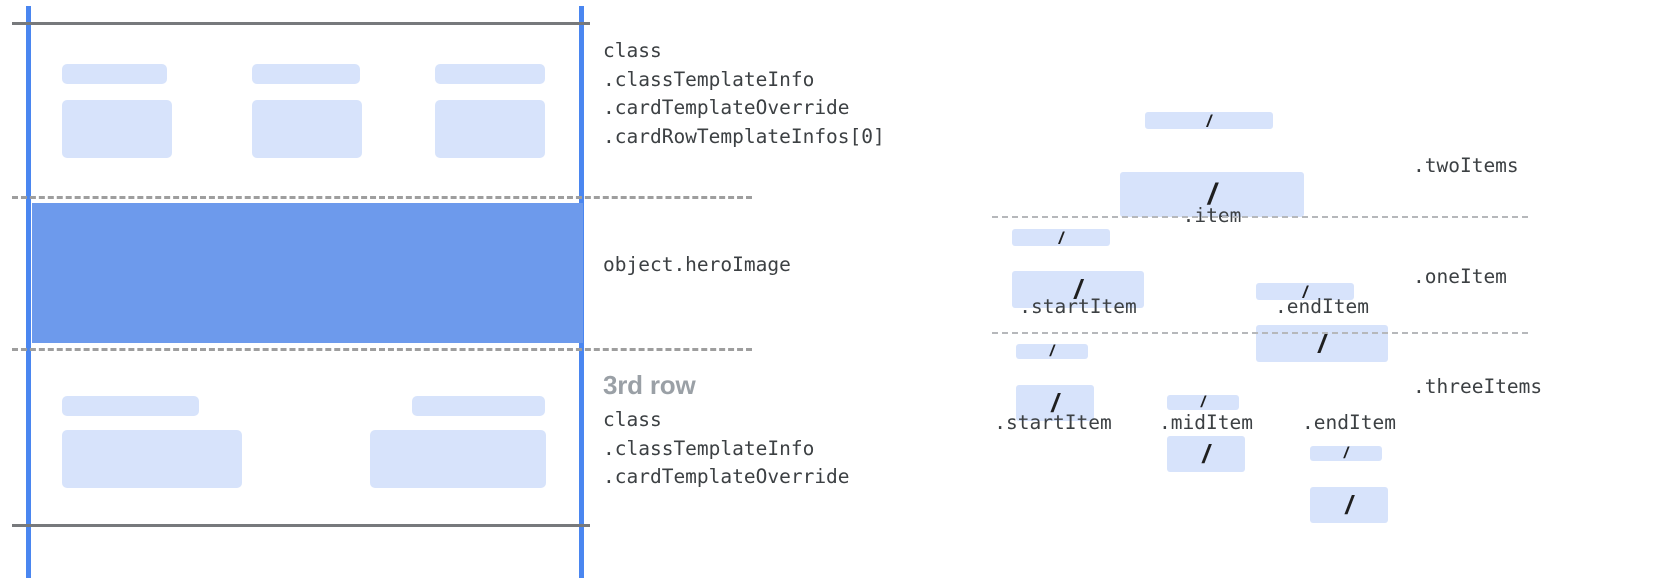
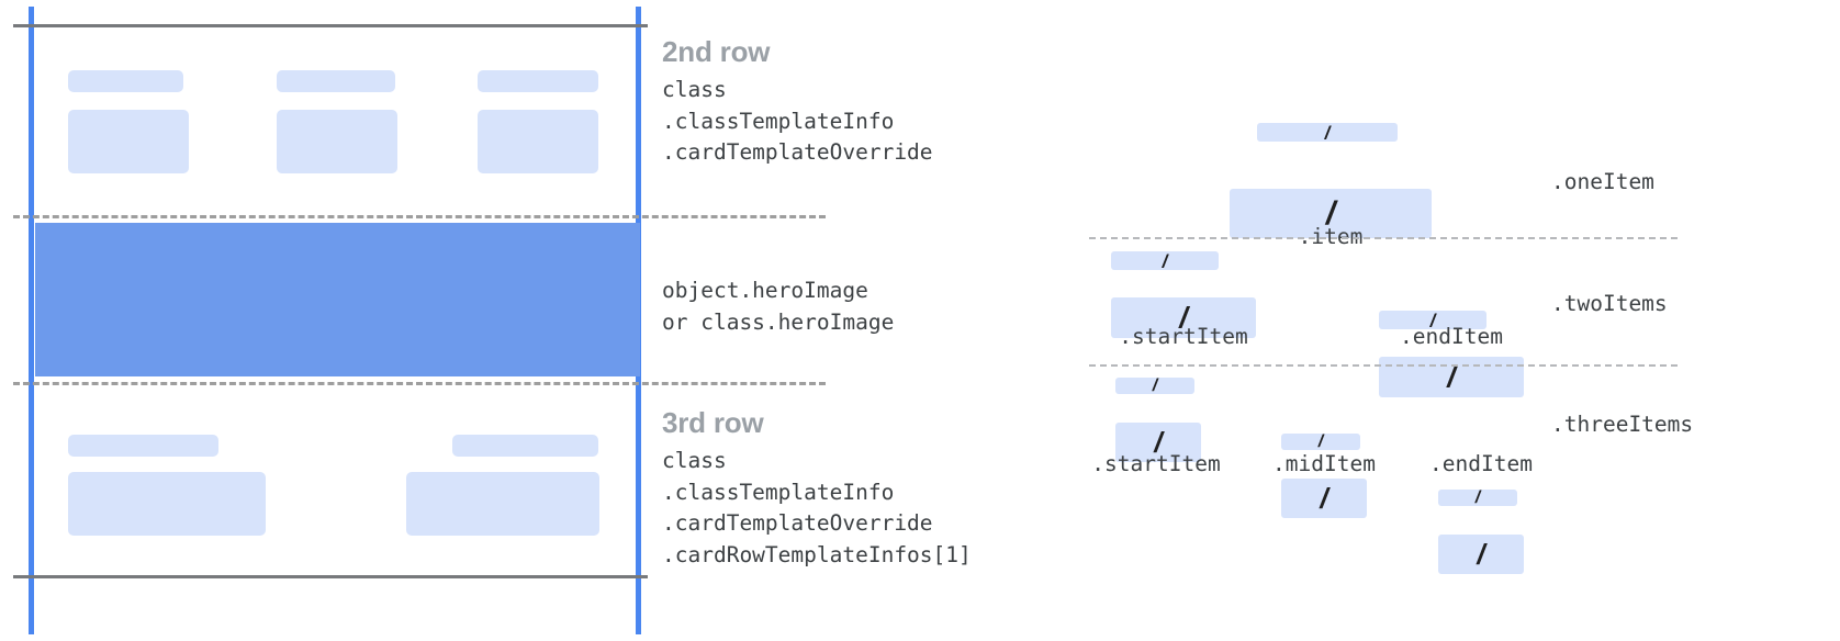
+ 2nd row
  class
  .classTemplateInfo
  .cardTemplateOverride
- .cardRowTemplateInfos[0]
  object.heroImage
+ or class.heroImage
  3rd row
  class
  .classTemplateInfo
  .cardTemplateOverride
+ .cardRowTemplateInfos[1]
  /
  /
  .item
- .twoItems
+ .oneItem
  /
  /
  .startItem
  /
  /
  .endItem
- .oneItem
+ .twoItems
  /
  /
  .startItem
  /
  /
  .midItem
  /
  /
  .endItem
  .threeItems
